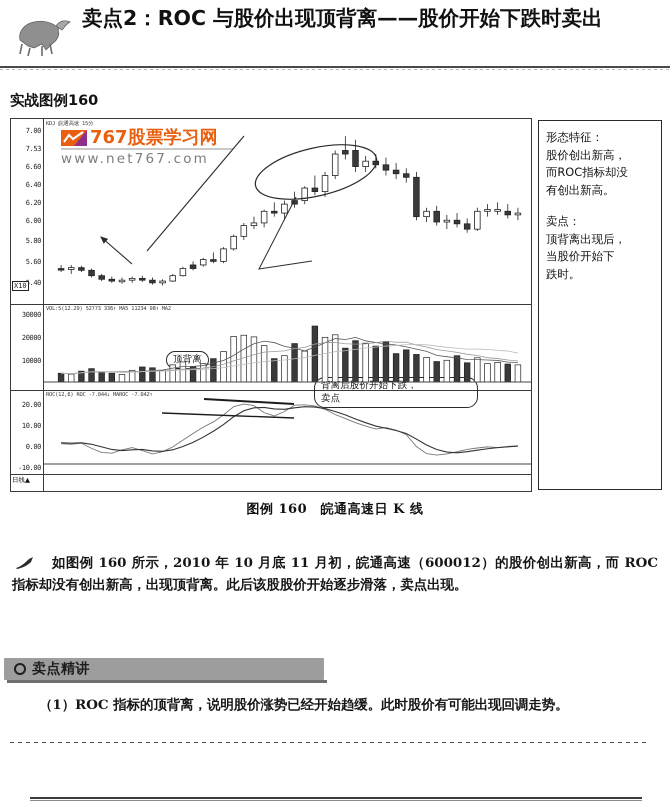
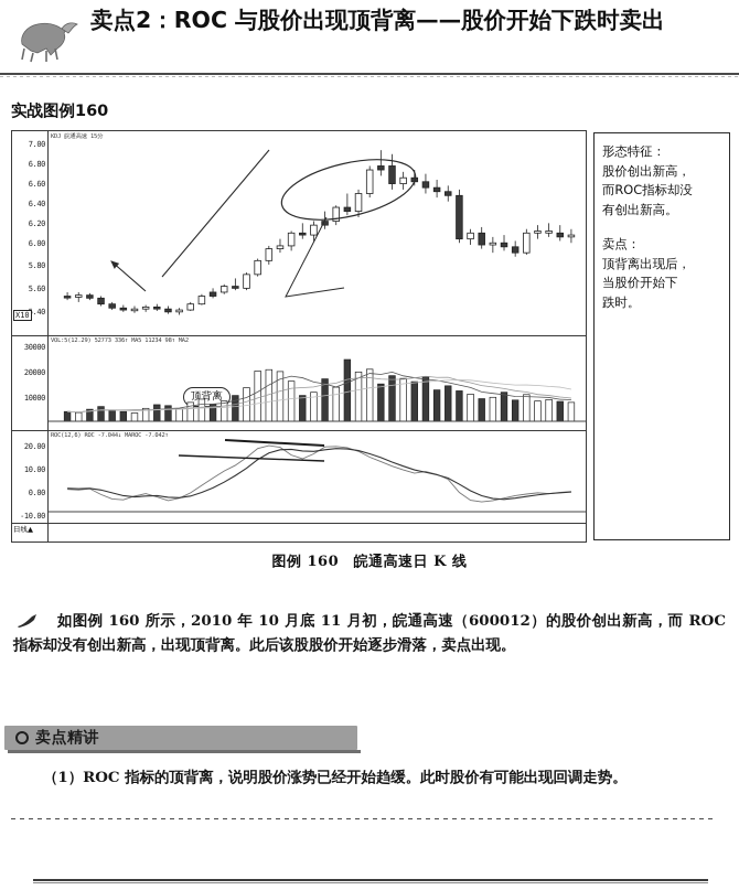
  卖点2：ROC 与股价出现顶背离——股价开始下跌时卖出
  实战图例160
  7.00
- 7.53
+ 6.80
  6.60
  6.40
  6.20
  6.00
  5.80
  5.60
  .40
  30000
  20000
  10000
  X10
  20.00
  10.00
  0.00
  -10.00
  日线▲
- 767股票学习网
- www.net767.com
  顶背离
- 背离后股价开始下跌，
- 卖点
  形态特征：
  股价创出新高，
  而ROC指标却没
  有创出新高。
  卖点：
  顶背离出现后，
  当股价开始下
  跌时。
  图例 160 皖通高速日 K 线
  如图例 160 所示，2010 年 10 月底 11 月初，皖通高速（600012）的股价创出新高，而 ROC 指标却没有创出新高，出现顶背离。此后该股股价开始逐步滑落，卖点出现。
  卖点精讲
  （1）ROC 指标的顶背离，说明股价涨势已经开始趋缓。此时股价有可能出现回调走势。
